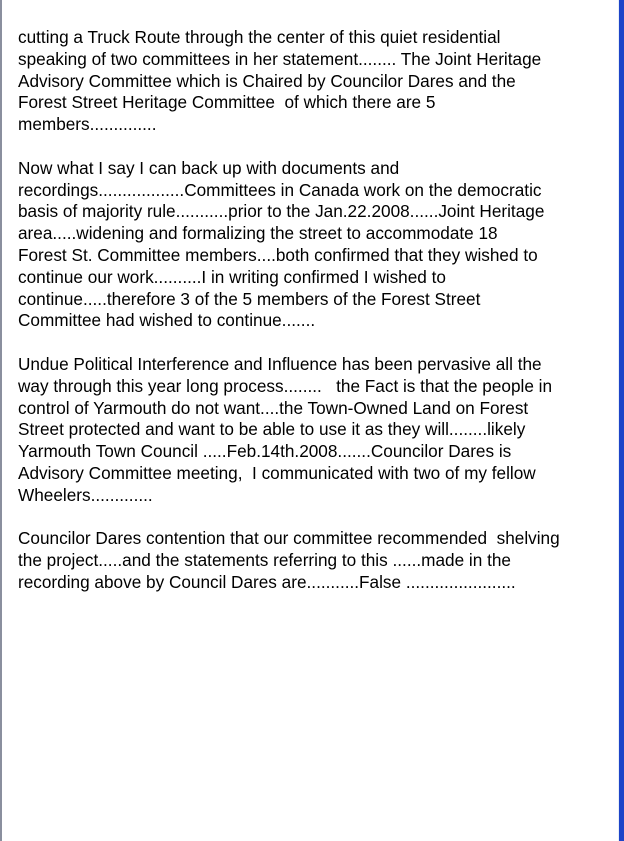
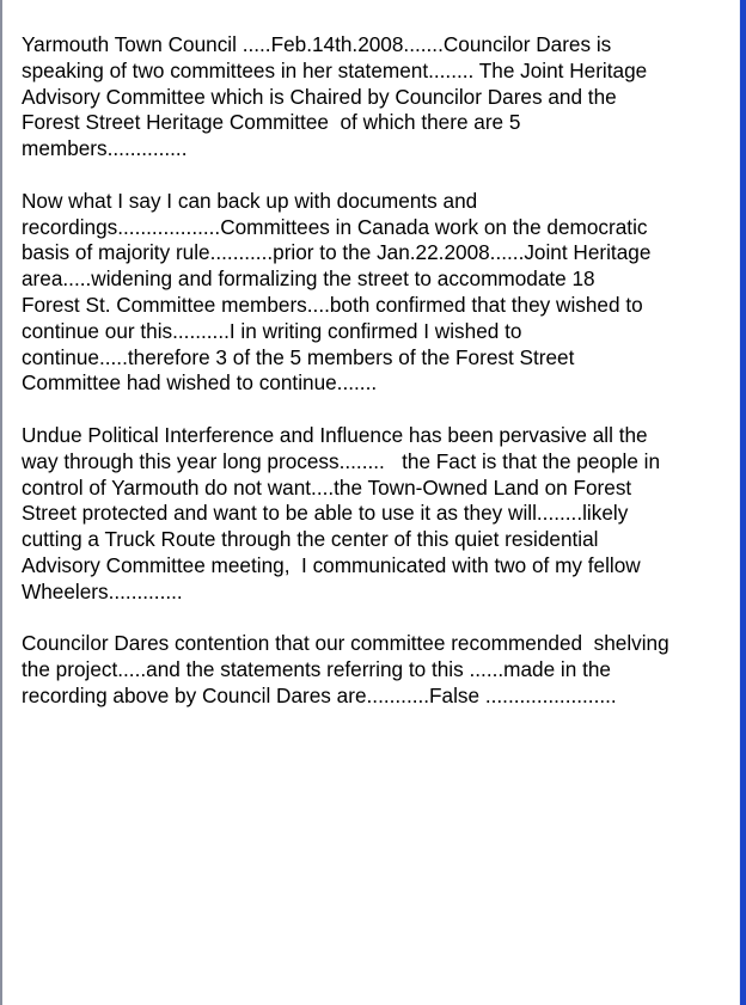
- cutting a Truck Route through the center of this quiet residential
+ Yarmouth Town Council .....Feb.14th.2008.......Councilor Dares is
  speaking of two committees in her statement........ The Joint Heritage
  Advisory Committee which is Chaired by Councilor Dares and the
  Forest Street Heritage Committee of which there are 5
  members..............
  Now what I say I can back up with documents and
  recordings..................Committees in Canada work on the democratic
  basis of majority rule...........prior to the Jan.22.2008......Joint Heritage
  area.....widening and formalizing the street to accommodate 18
  Forest St. Committee members....both confirmed that they wished to
- continue our work..........I in writing confirmed I wished to
+ continue our this..........I in writing confirmed I wished to
  continue.....therefore 3 of the 5 members of the Forest Street
  Committee had wished to continue.......
  Undue Political Interference and Influence has been pervasive all the
  way through this year long process........ the Fact is that the people in
  control of Yarmouth do not want....the Town-Owned Land on Forest
  Street protected and want to be able to use it as they will........likely
- Yarmouth Town Council .....Feb.14th.2008.......Councilor Dares is
+ cutting a Truck Route through the center of this quiet residential
  Advisory Committee meeting, I communicated with two of my fellow
  Wheelers.............
  Councilor Dares contention that our committee recommended shelving
  the project.....and the statements referring to this ......made in the
  recording above by Council Dares are...........False .......................
